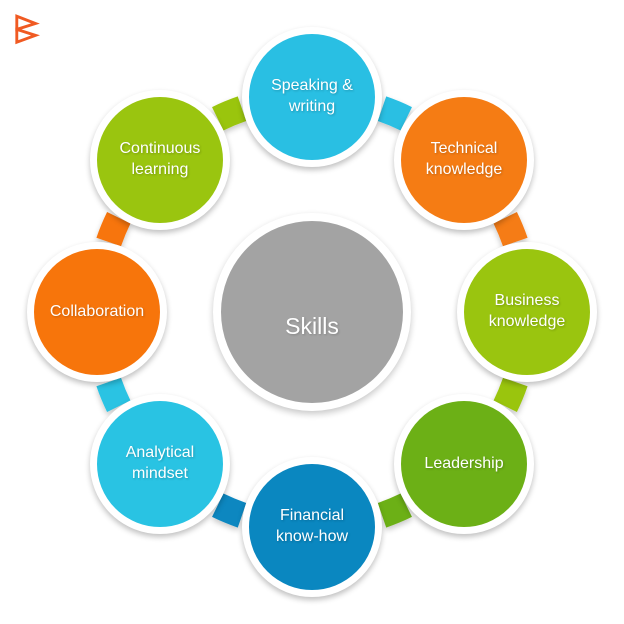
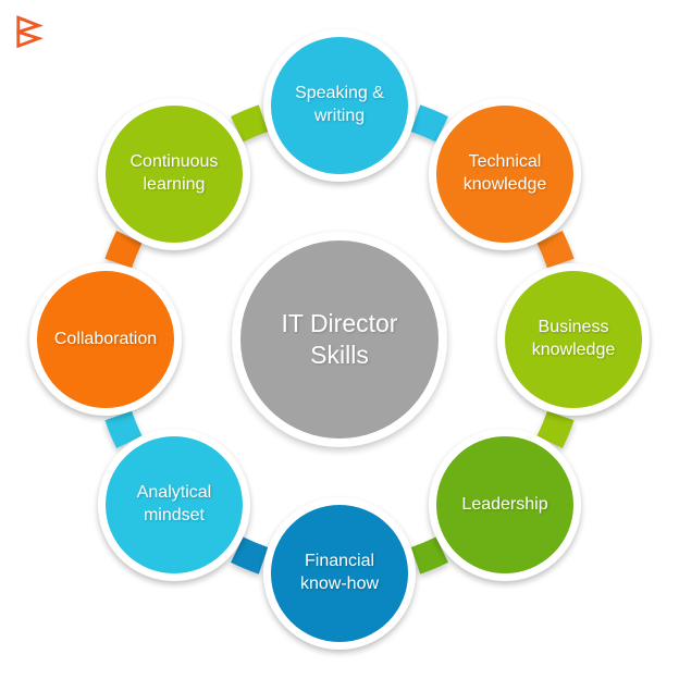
  Speaking &
  writing
  Technical
  knowledge
  Business
  knowledge
  Leadership
  Financial
  know-how
  Analytical
  mindset
  Collaboration
  Continuous
  learning
+ IT Director
  Skills
